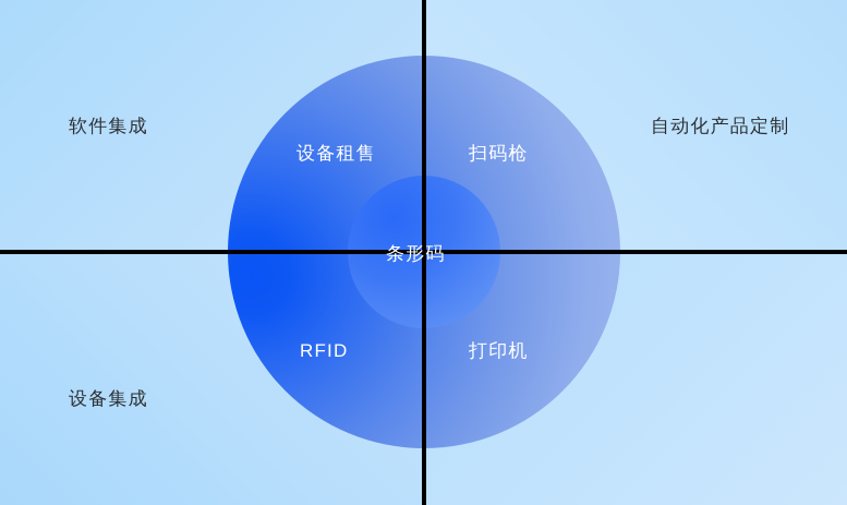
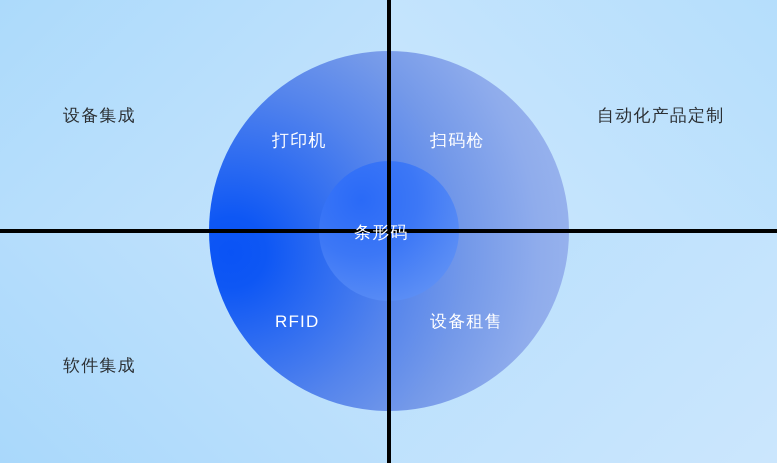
- 软件集成
+ 设备集成
  自动化产品定制
- 设备集成
+ 软件集成
- 设备租售
+ 打印机
  扫码枪
  RFID
- 打印机
+ 设备租售
  条形码
